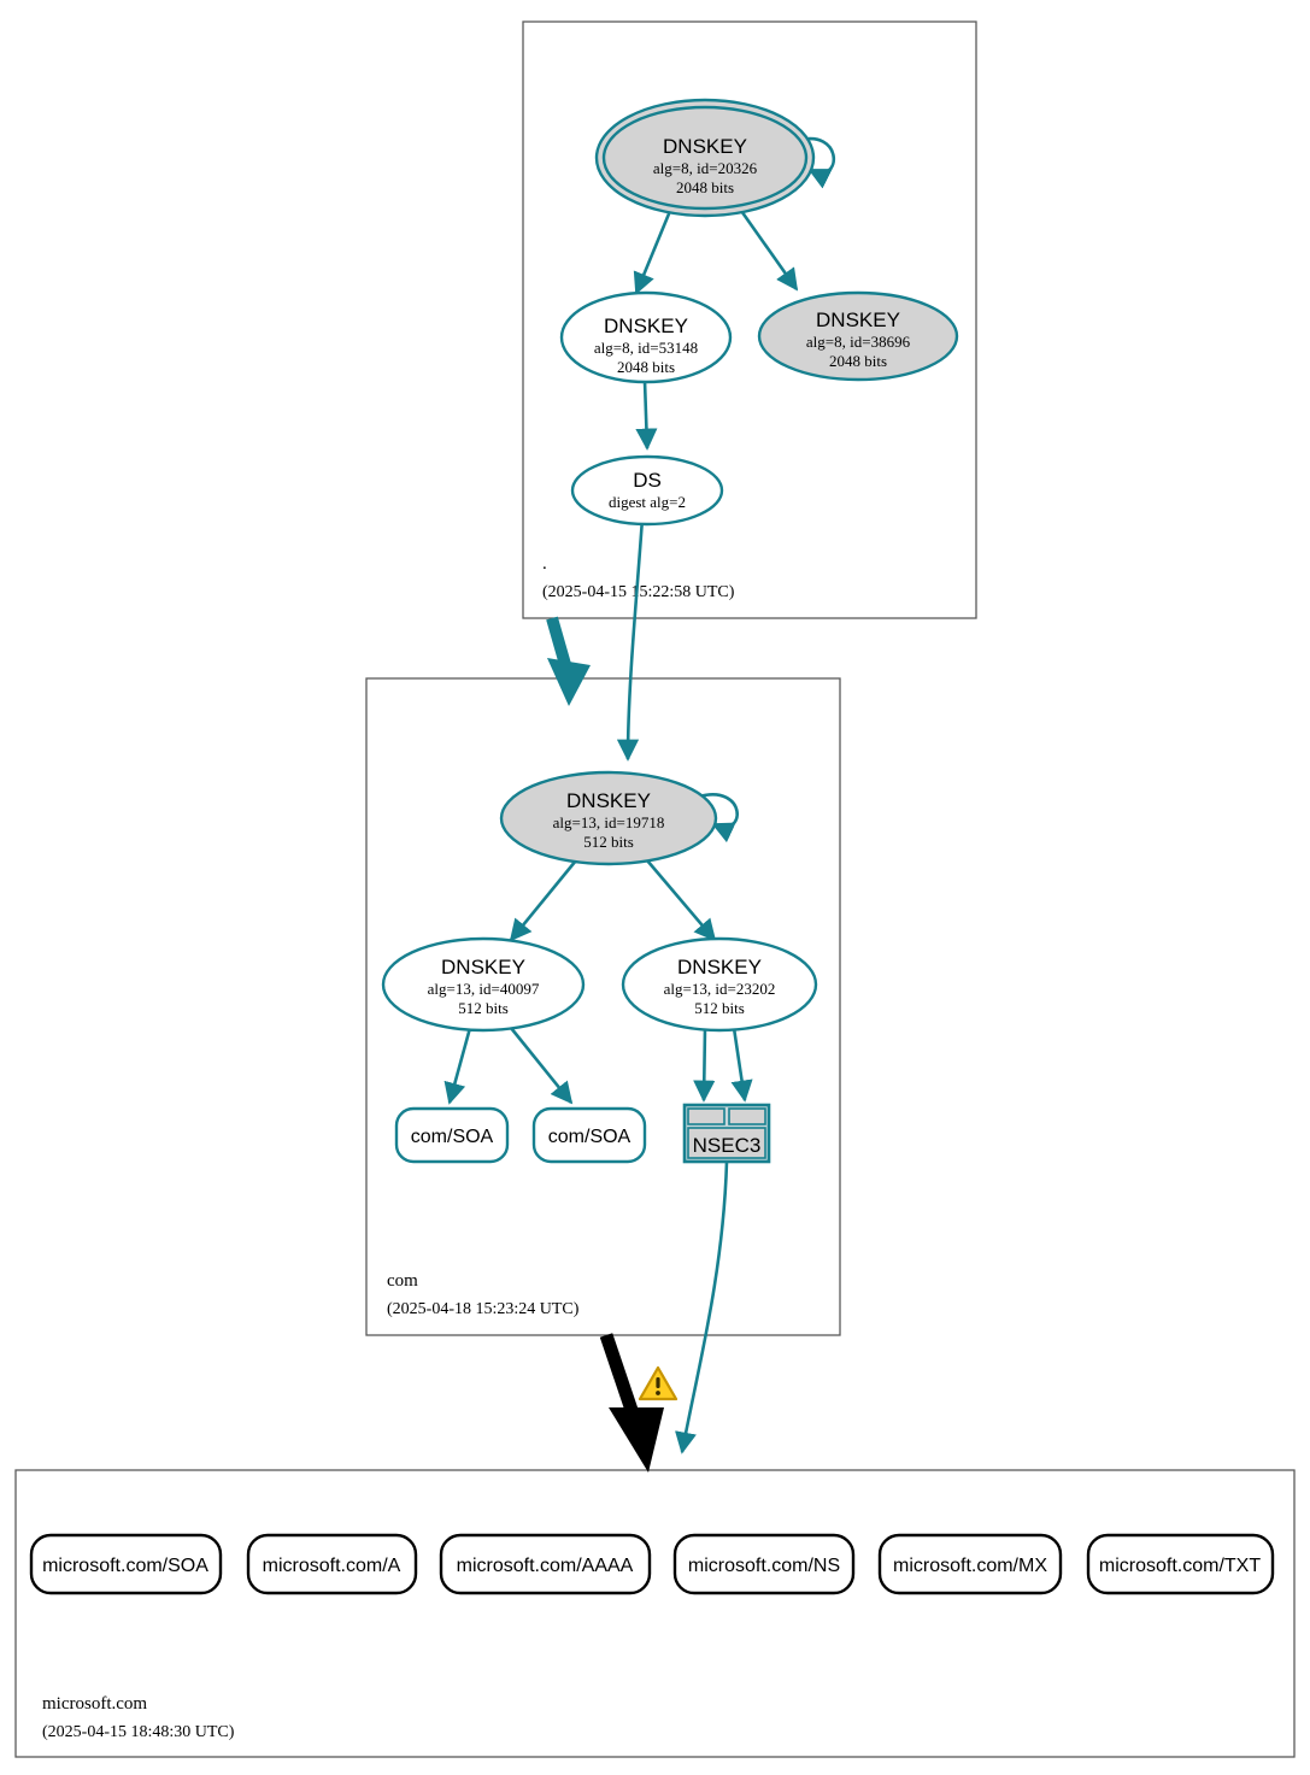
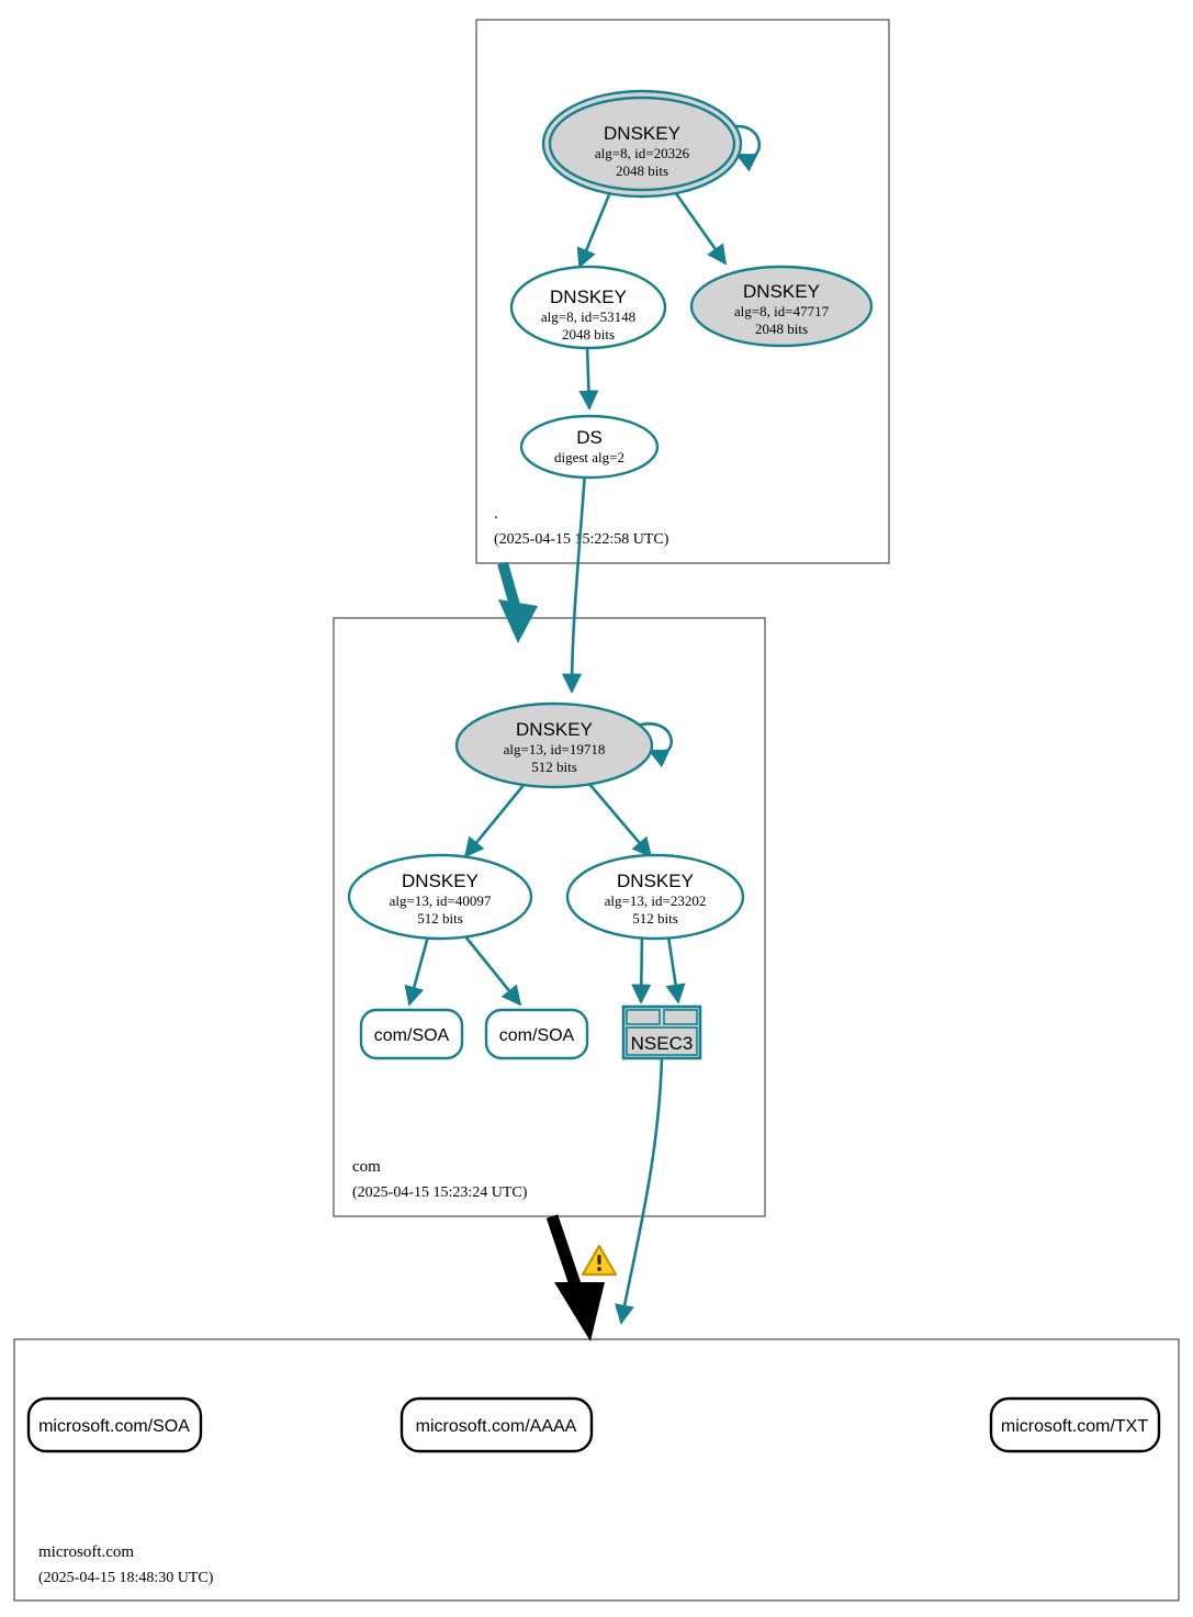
  .
  (2025-04-15 15:22:58 UTC)
  com
- (2025-04-18 15:23:24 UTC)
+ (2025-04-15 15:23:24 UTC)
  microsoft.com
  (2025-04-15 18:48:30 UTC)
  DNSKEY
  alg=8, id=20326
  2048 bits
  DNSKEY
  alg=8, id=53148
  2048 bits
  DNSKEY
- alg=8, id=38696
+ alg=8, id=47717
  2048 bits
  DS
  digest alg=2
  DNSKEY
  alg=13, id=19718
  512 bits
  DNSKEY
  alg=13, id=40097
  512 bits
  DNSKEY
  alg=13, id=23202
  512 bits
  com/SOA
  com/SOA
  NSEC3
  microsoft.com/SOA
- microsoft.com/A
  microsoft.com/AAAA
- microsoft.com/NS
- microsoft.com/MX
  microsoft.com/TXT
